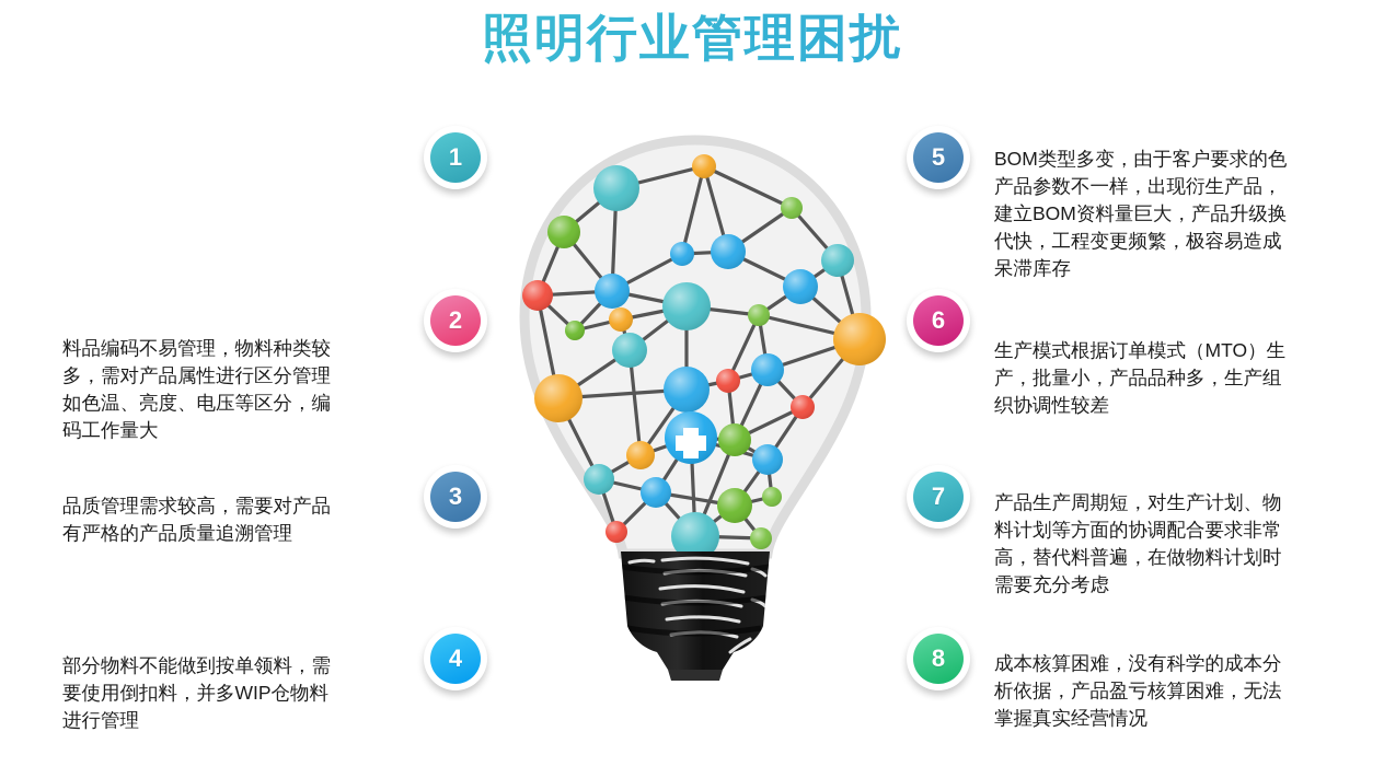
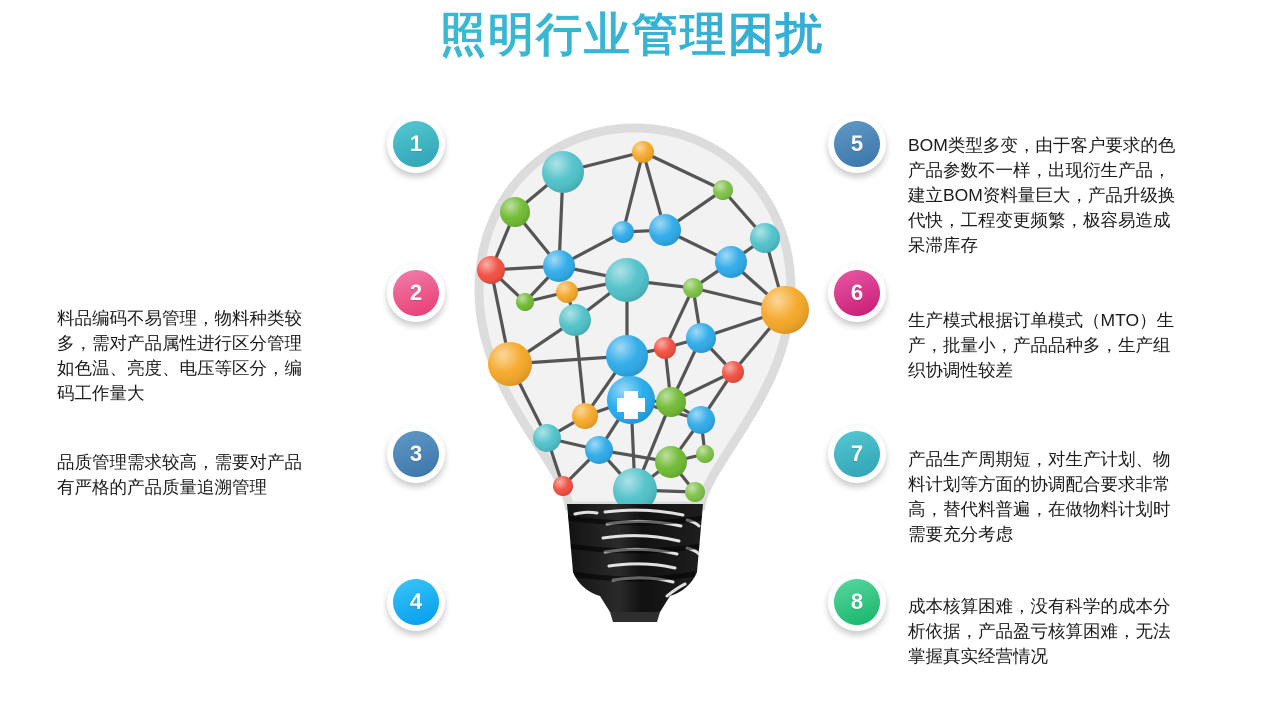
  照明行业管理困扰
  1
  2
  料品编码不易管理，物料种类较
  多，需对产品属性进行区分管理
  如色温、亮度、电压等区分，编
  码工作量大
  3
  品质管理需求较高，需要对产品
  有严格的产品质量追溯管理
  4
- 部分物料不能做到按单领料，需
- 要使用倒扣料，并多WIP仓物料
- 进行管理
  5
  BOM类型多变，由于客户要求的色
  产品参数不一样，出现衍生产品，
  建立BOM资料量巨大，产品升级换
  代快，工程变更频繁，极容易造成
  呆滞库存
  6
  生产模式根据订单模式（MTO）生
  产，批量小，产品品种多，生产组
  织协调性较差
  7
  产品生产周期短，对生产计划、物
  料计划等方面的协调配合要求非常
  高，替代料普遍，在做物料计划时
  需要充分考虑
  8
  成本核算困难，没有科学的成本分
  析依据，产品盈亏核算困难，无法
  掌握真实经营情况
